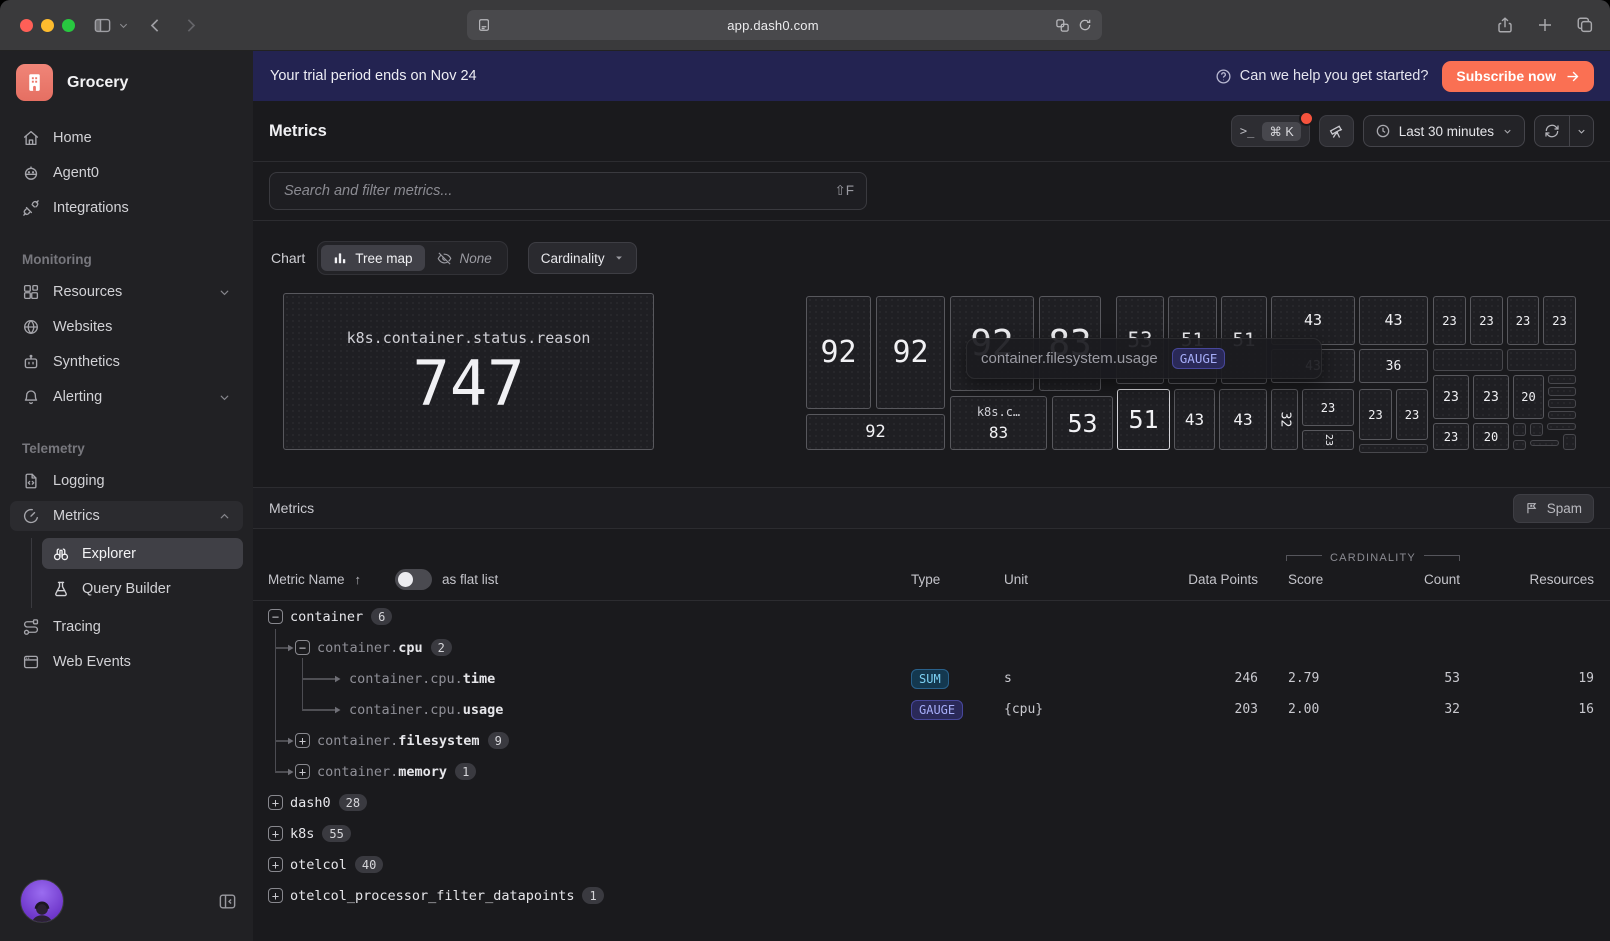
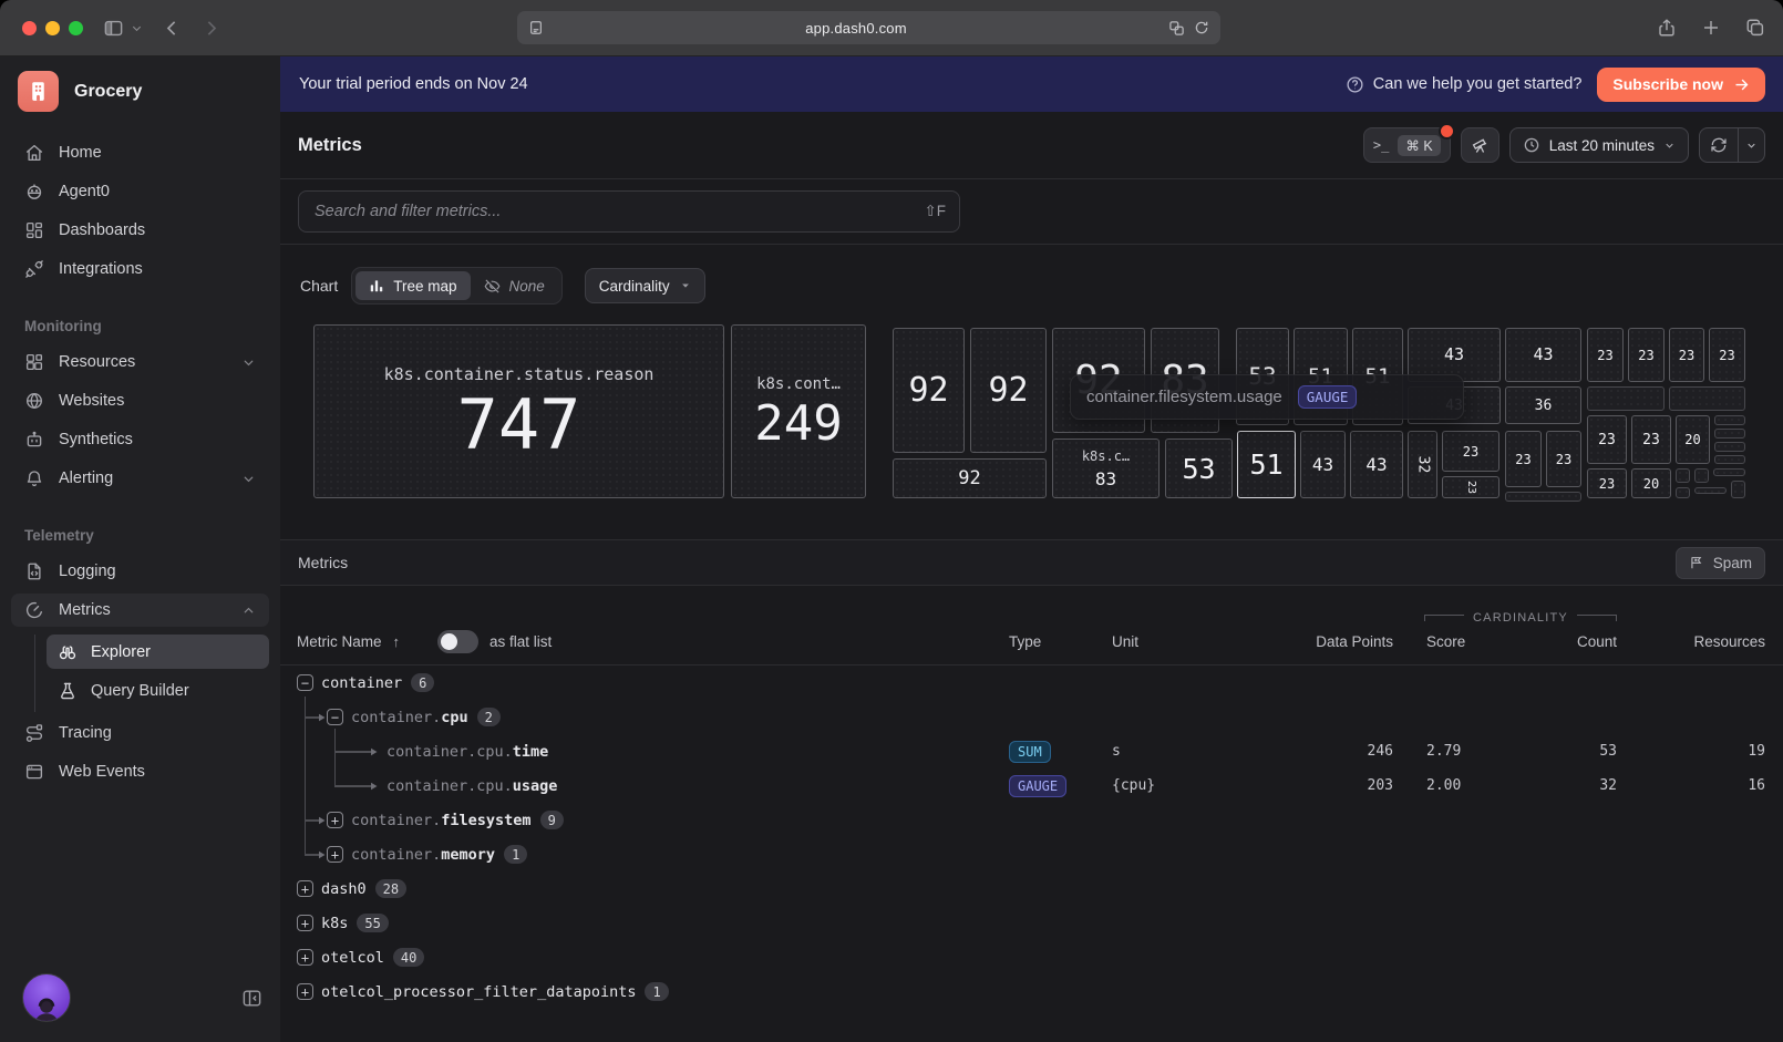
  app.dash0.com
  Grocery
  Home
  Agent0
+ Dashboards
  Integrations
  Monitoring
  Resources
  Websites
  Synthetics
  Alerting
  Telemetry
  Logging
  Metrics
  Explorer
  Query Builder
  Tracing
  Web Events
  Your trial period ends on Nov 24
  Can we help you get started?
  Subscribe now
  Metrics
  >_
  ⌘ K
- Last 30 minutes
+ Last 20 minutes
  Search and filter metrics...
  ⇧F
  Chart
  Tree map
  None
  Cardinality
  k8s.container.status.reason
  747
+ k8s.cont…
+ 249
  92
  92
  92
  k8s.c…
  83
  53
  51
  43
  43
  43
  23
  43
  36
  23
  23
  23
  23
  23
  23
  23
  23
  20
  23
  20
  container.filesystem.usage
  GAUGE
  Metrics
  Spam
  CARDINALITY
  Metric Name
  ↑
  as flat list
  Type
  Unit
  Data Points
  Score
  Count
  Resources
  −
  container
  6
  −
  container.cpu
  2
  container.cpu.time
  SUM
  s
  246
  2.79
  53
  19
  container.cpu.usage
  GAUGE
  {cpu}
  203
  2.00
  32
  16
  +
  container.filesystem
  9
  +
  container.memory
  1
  +
  dash0
  28
  +
  k8s
  55
  +
  otelcol
  40
  +
  otelcol_processor_filter_datapoints
  1
